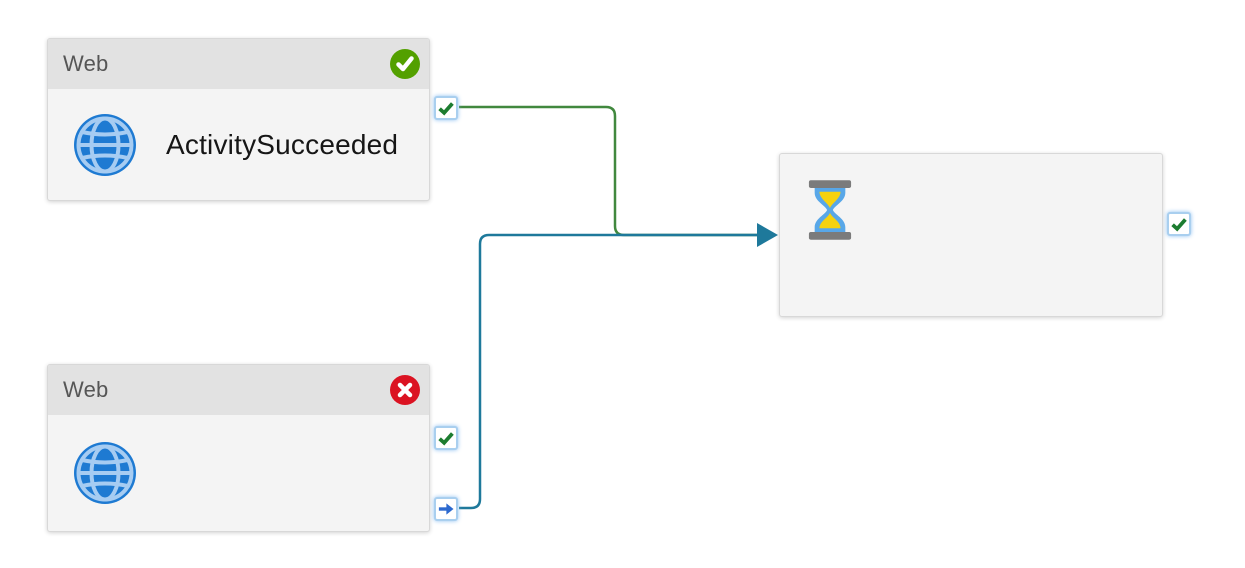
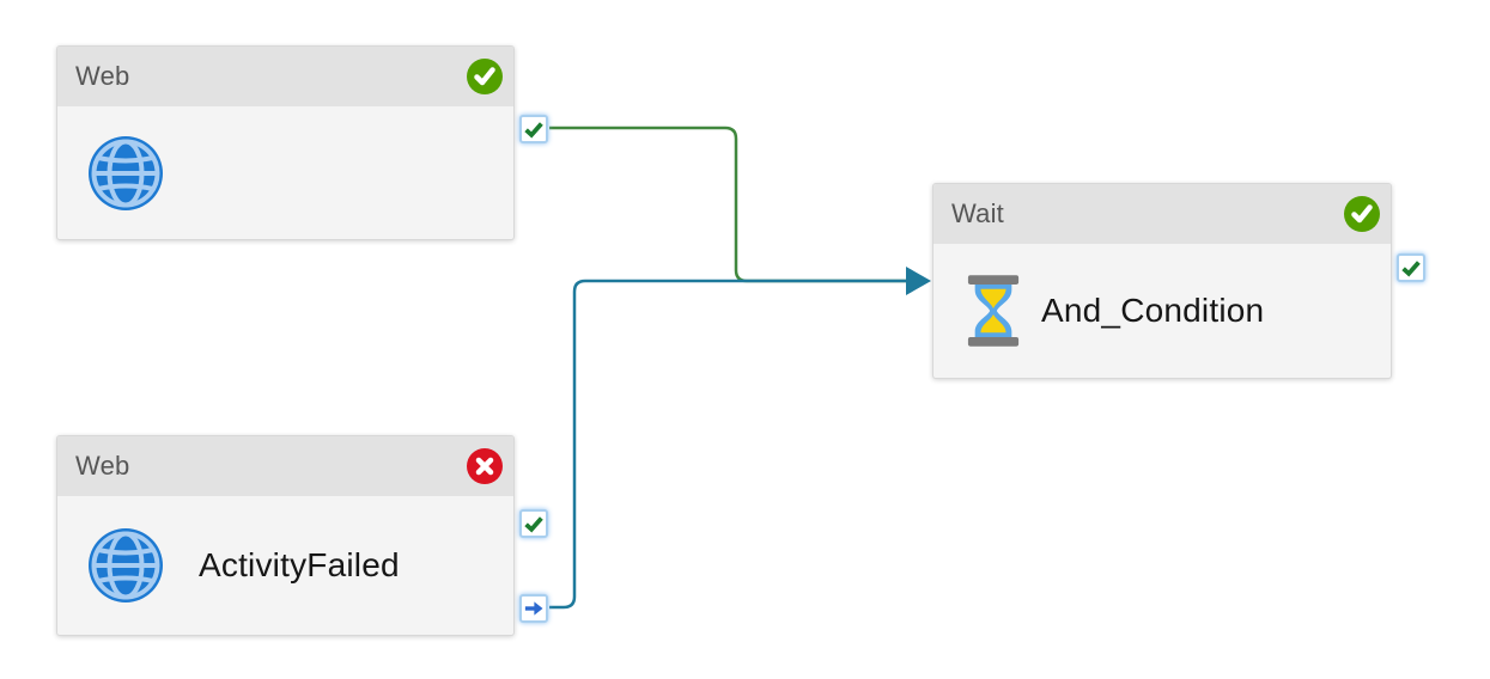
  Web
- ActivitySucceeded
  Web
+ ActivityFailed
+ Wait
+ And_Condition
